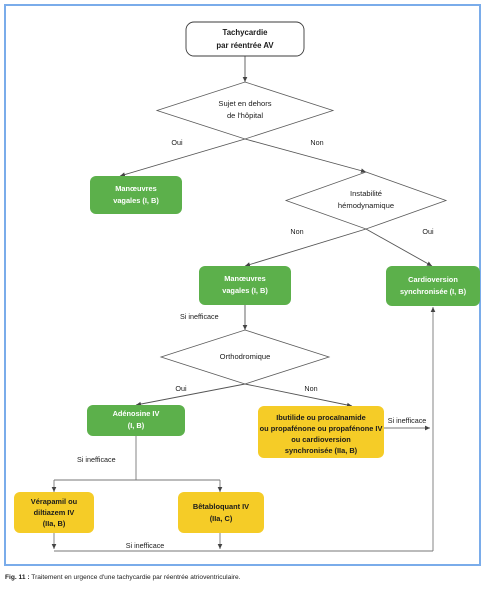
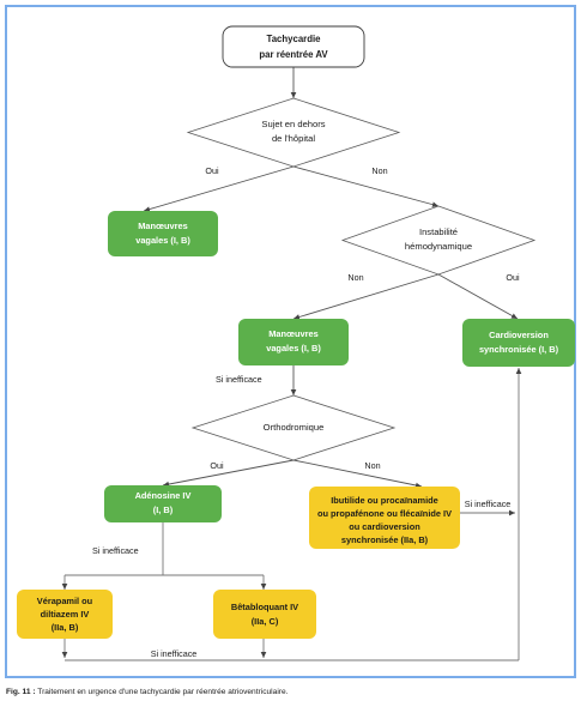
  Tachycardie
  par réentrée AV
  Sujet en dehors
  de l'hôpital
  Oui
  Non
  Manœuvres
  vagales (I, B)
  Instabilité
  hémodynamique
  Non
  Oui
  Manœuvres
  vagales (I, B)
  Si inefficace
  Cardioversion
  synchronisée (I, B)
  Orthodromique
  Oui
  Non
  Adénosine IV
  (I, B)
  Si inefficace
  Ibutilide ou procaïnamide
- ou propafénone ou propafénone IV
+ ou propafénone ou flécaïnide IV
  ou cardioversion
  synchronisée (IIa, B)
  Si inefficace
  Vérapamil ou
  diltiazem IV
  (IIa, B)
  Bêtabloquant IV
  (IIa, C)
  Si inefficace
